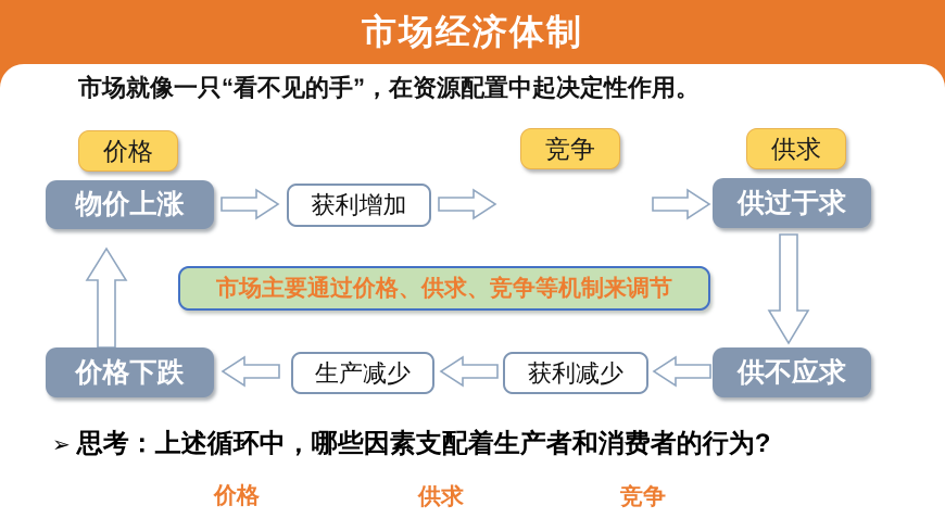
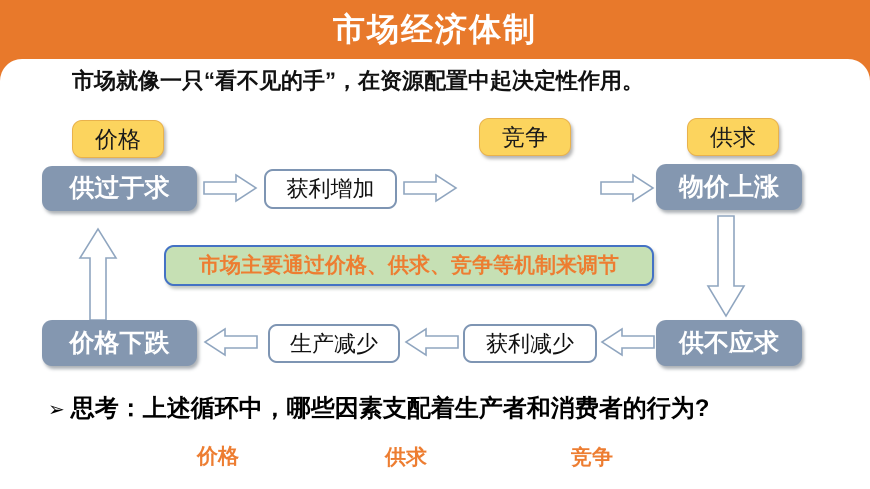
  市场经济体制
  市场就像一只“看不见的手”，在资源配置中起决定性作用。
  价格
  竞争
  供求
- 物价上涨
+ 供过于求
  获利增加
- 供过于求
+ 物价上涨
  市场主要通过价格、供求、竞争等机制来调节
  价格下跌
  生产减少
  获利减少
  供不应求
  ➢
  思考：上述循环中，哪些因素支配着生产者和消费者的行为?
  价格
  供求
  竞争
